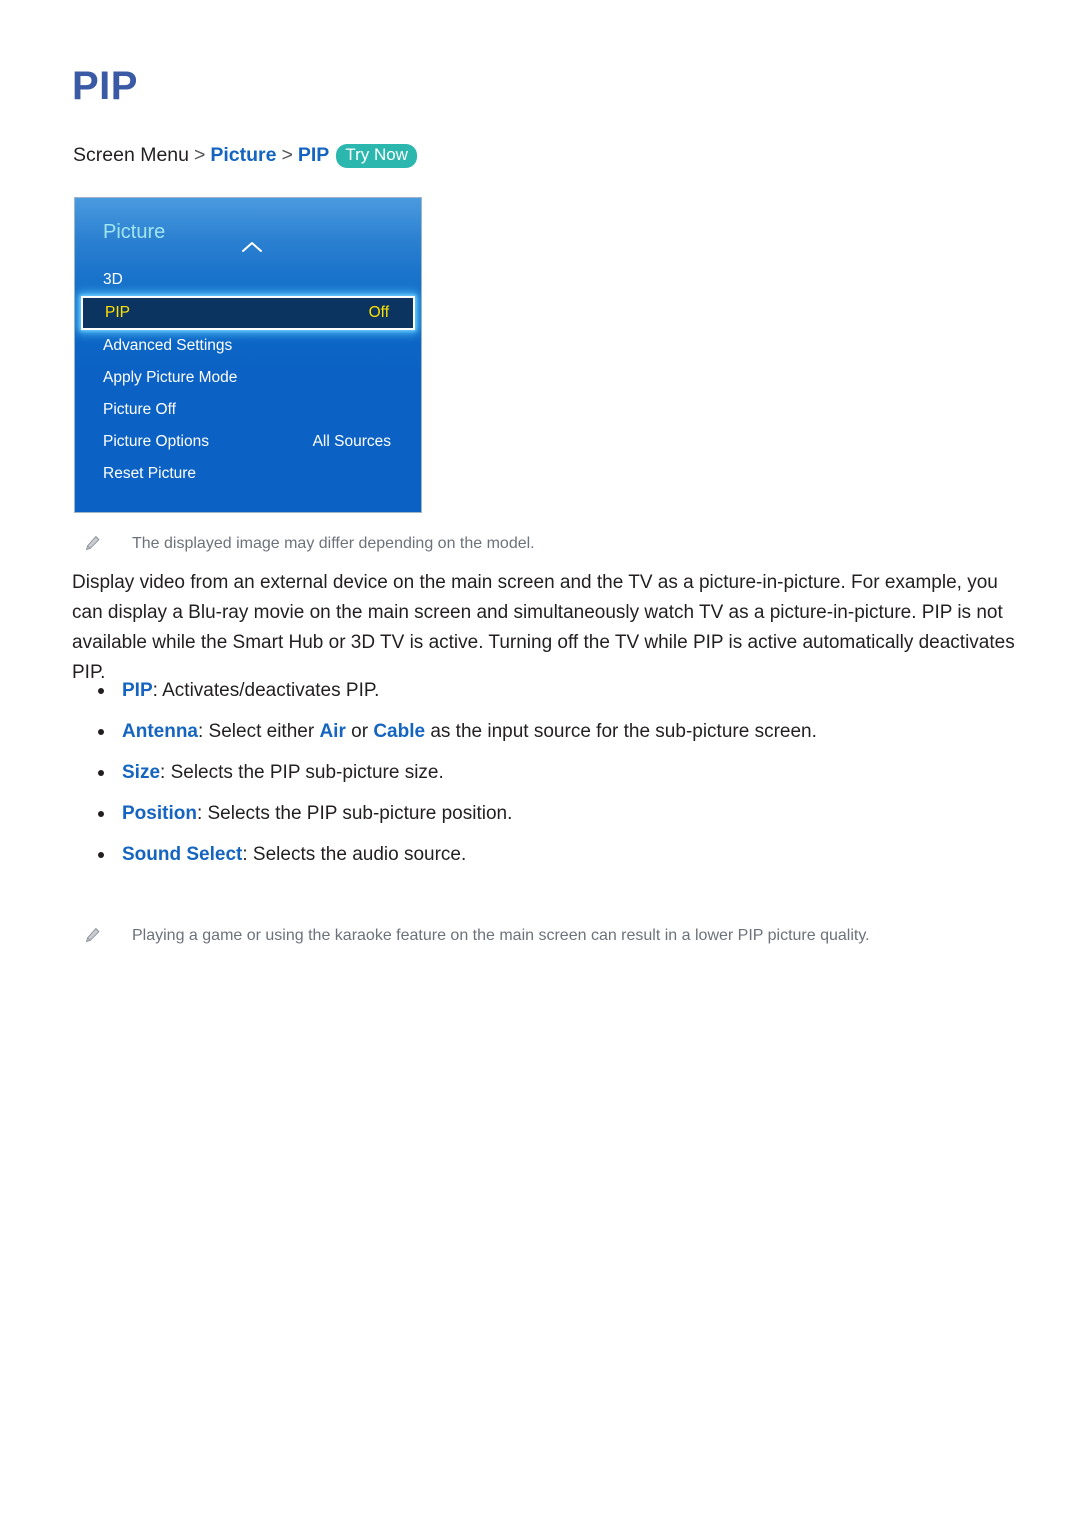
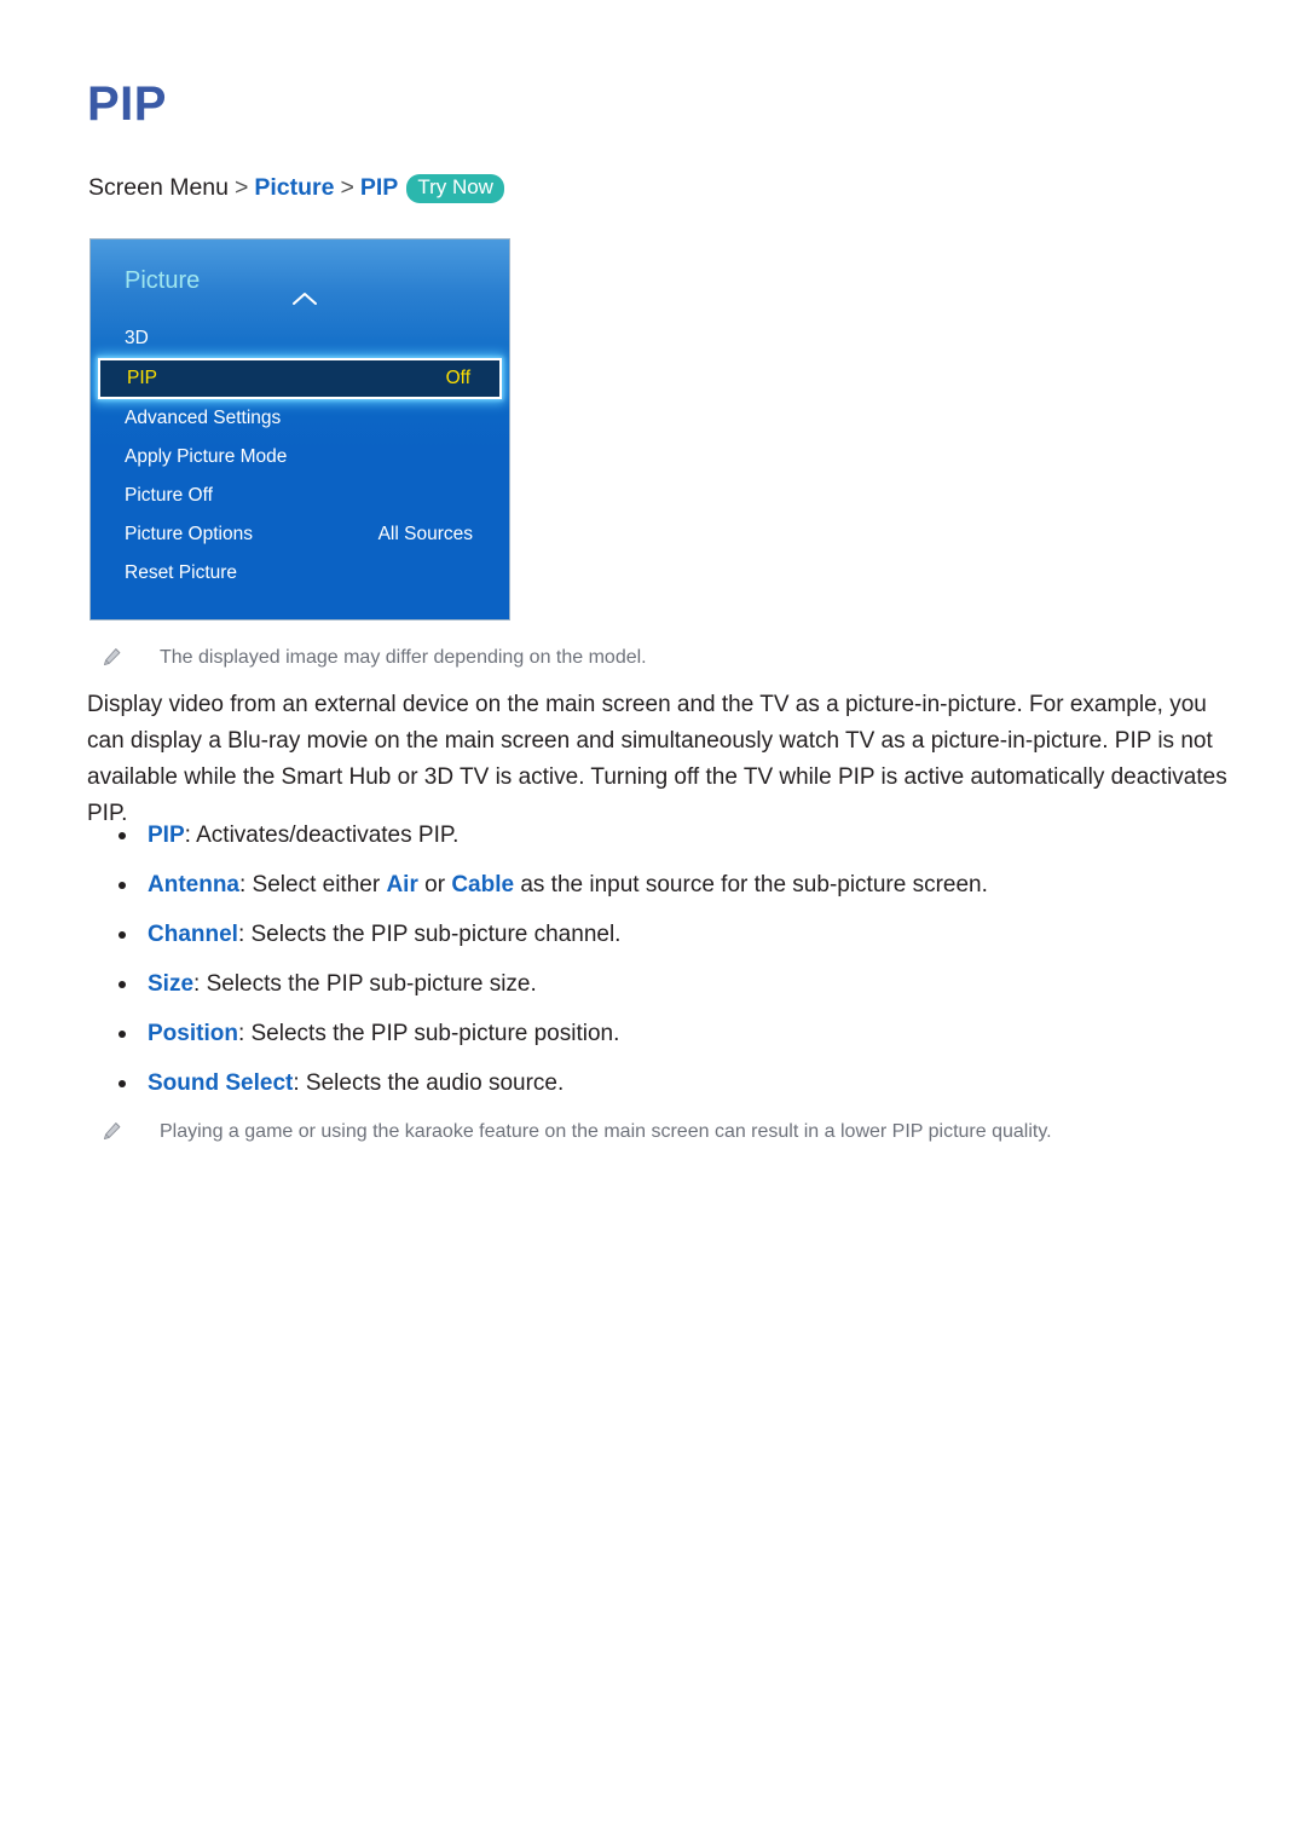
  PIP
  Screen Menu > Picture > PIP Try Now
  Picture
  3D
  PIP
  Off
  Advanced Settings
  Apply Picture Mode
  Picture Off
  Picture Options
  All Sources
  Reset Picture
  The displayed image may differ depending on the model.
  Display video from an external device on the main screen and the TV as a picture-in-picture. For example, you can display a Blu-ray movie on the main screen and simultaneously watch TV as a picture-in-picture. PIP is not available while the Smart Hub or 3D TV is active. Turning off the TV while PIP is active automatically deactivates PIP.
  PIP: Activates/deactivates PIP.
  Antenna: Select either Air or Cable as the input source for the sub-picture screen.
+ Channel: Selects the PIP sub-picture channel.
  Size: Selects the PIP sub-picture size.
  Position: Selects the PIP sub-picture position.
  Sound Select: Selects the audio source.
  Playing a game or using the karaoke feature on the main screen can result in a lower PIP picture quality.
